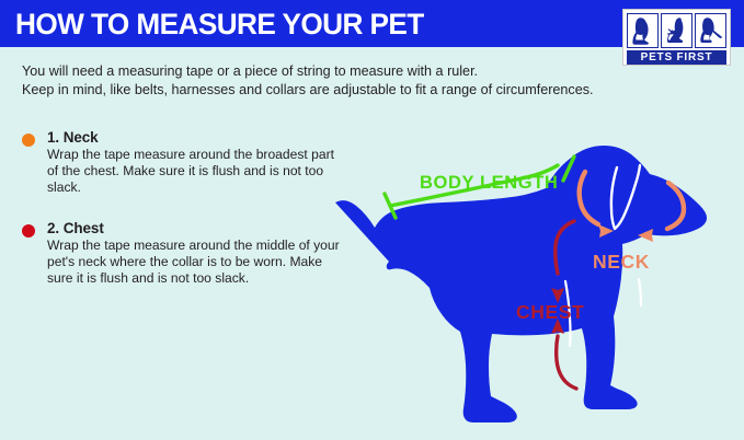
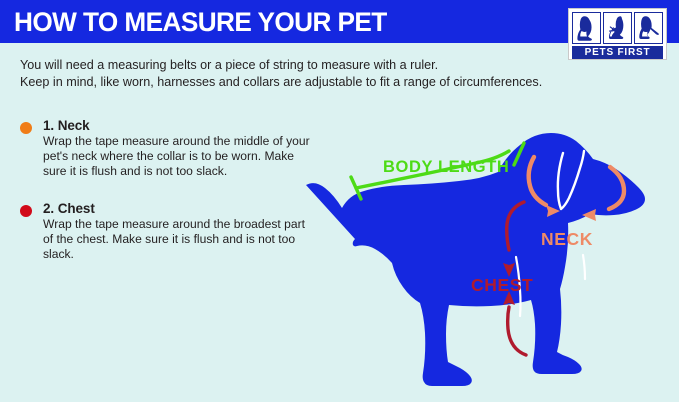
  HOW TO MEASURE YOUR PET
  PETS FIRST
- You will need a measuring tape or a piece of string to measure with a ruler.
+ You will need a measuring belts or a piece of string to measure with a ruler.
- Keep in mind, like belts, harnesses and collars are adjustable to fit a range of circumferences.
+ Keep in mind, like worn, harnesses and collars are adjustable to fit a range of circumferences.
  1. Neck
- Wrap the tape measure around the broadest part of the chest. Make sure it is flush and is not too slack.
+ Wrap the tape measure around the middle of your pet's neck where the collar is to be worn. Make sure it is flush and is not too slack.
  2. Chest
- Wrap the tape measure around the middle of your pet's neck where the collar is to be worn. Make sure it is flush and is not too slack.
+ Wrap the tape measure around the broadest part of the chest. Make sure it is flush and is not too slack.
  BODY LENGTH
  NECK
  CHEST
